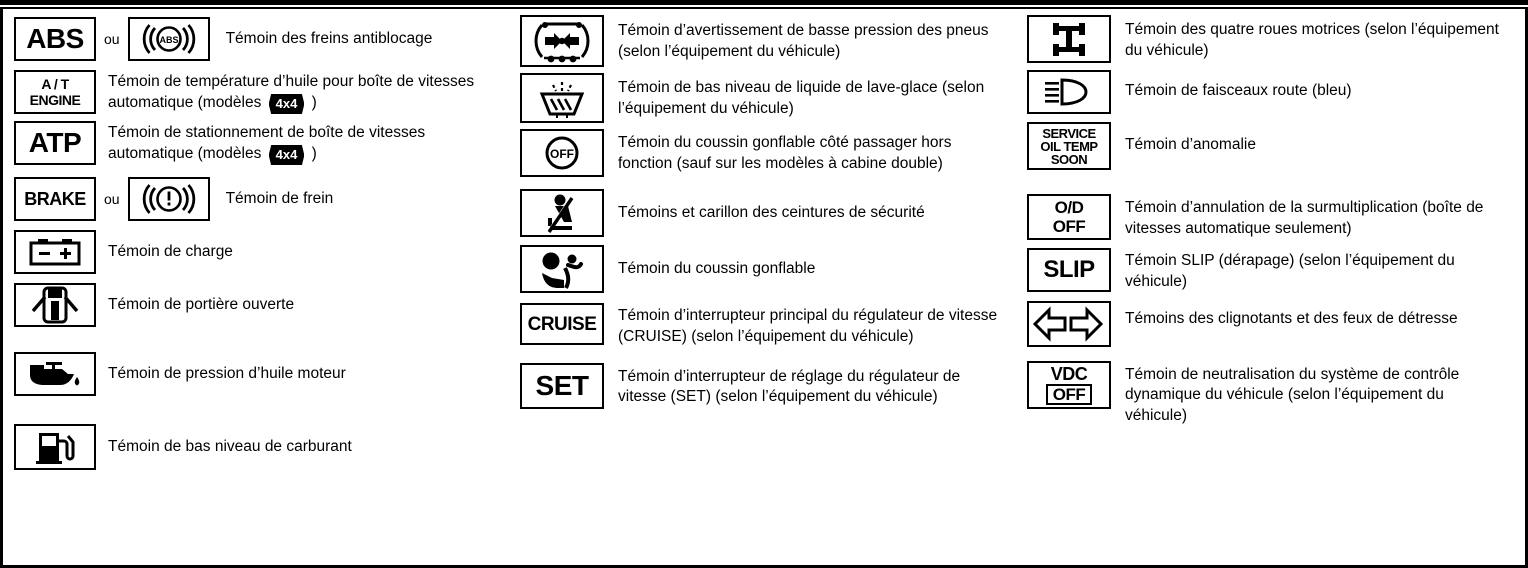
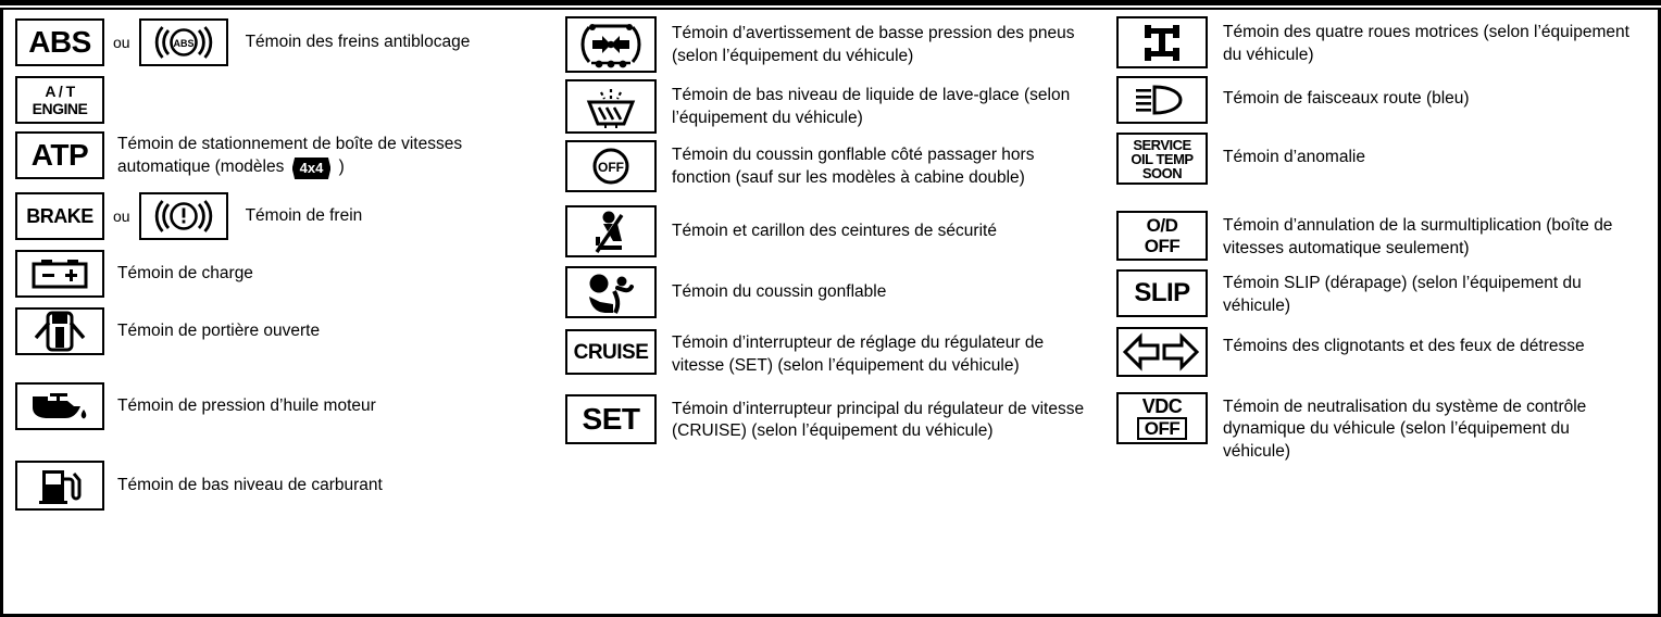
  ABS
  ou
  ABS
  Témoin des freins antiblocage
  A / T
  ENGINE
- Témoin de température d’huile pour boîte de vitesses automatique (modèles 4x4 )
  ATP
  Témoin de stationnement de boîte de vitesses automatique (modèles 4x4 )
  BRAKE
  ou
  Témoin de frein
  Témoin de charge
  Témoin de portière ouverte
  Témoin de pression d’huile moteur
  Témoin de bas niveau de carburant
  Témoin d’avertissement de basse pression des pneus (selon l’équipement du véhicule)
  Témoin de bas niveau de liquide de lave-glace (selon l’équipement du véhicule)
  OFF
  Témoin du coussin gonflable côté passager hors fonction (sauf sur les modèles à cabine double)
- Témoins et carillon des ceintures de sécurité
+ Témoin et carillon des ceintures de sécurité
  Témoin du coussin gonflable
  CRUISE
- Témoin d’interrupteur principal du régulateur de vitesse (CRUISE) (selon l’équipement du véhicule)
+ Témoin d’interrupteur de réglage du régulateur de vitesse (SET) (selon l’équipement du véhicule)
  SET
- Témoin d’interrupteur de réglage du régulateur de vitesse (SET) (selon l’équipement du véhicule)
+ Témoin d’interrupteur principal du régulateur de vitesse (CRUISE) (selon l’équipement du véhicule)
  Témoin des quatre roues motrices (selon l’équipement du véhicule)
  Témoin de faisceaux route (bleu)
  SERVICE
  OIL TEMP
  SOON
  Témoin d’anomalie
  O/D
  OFF
  Témoin d’annulation de la surmultiplication (boîte de vitesses automatique seulement)
  SLIP
  Témoin SLIP (dérapage) (selon l’équipement du véhicule)
  Témoins des clignotants et des feux de détresse
  VDC
  OFF
  Témoin de neutralisation du système de contrôle dynamique du véhicule (selon l’équipement du véhicule)
